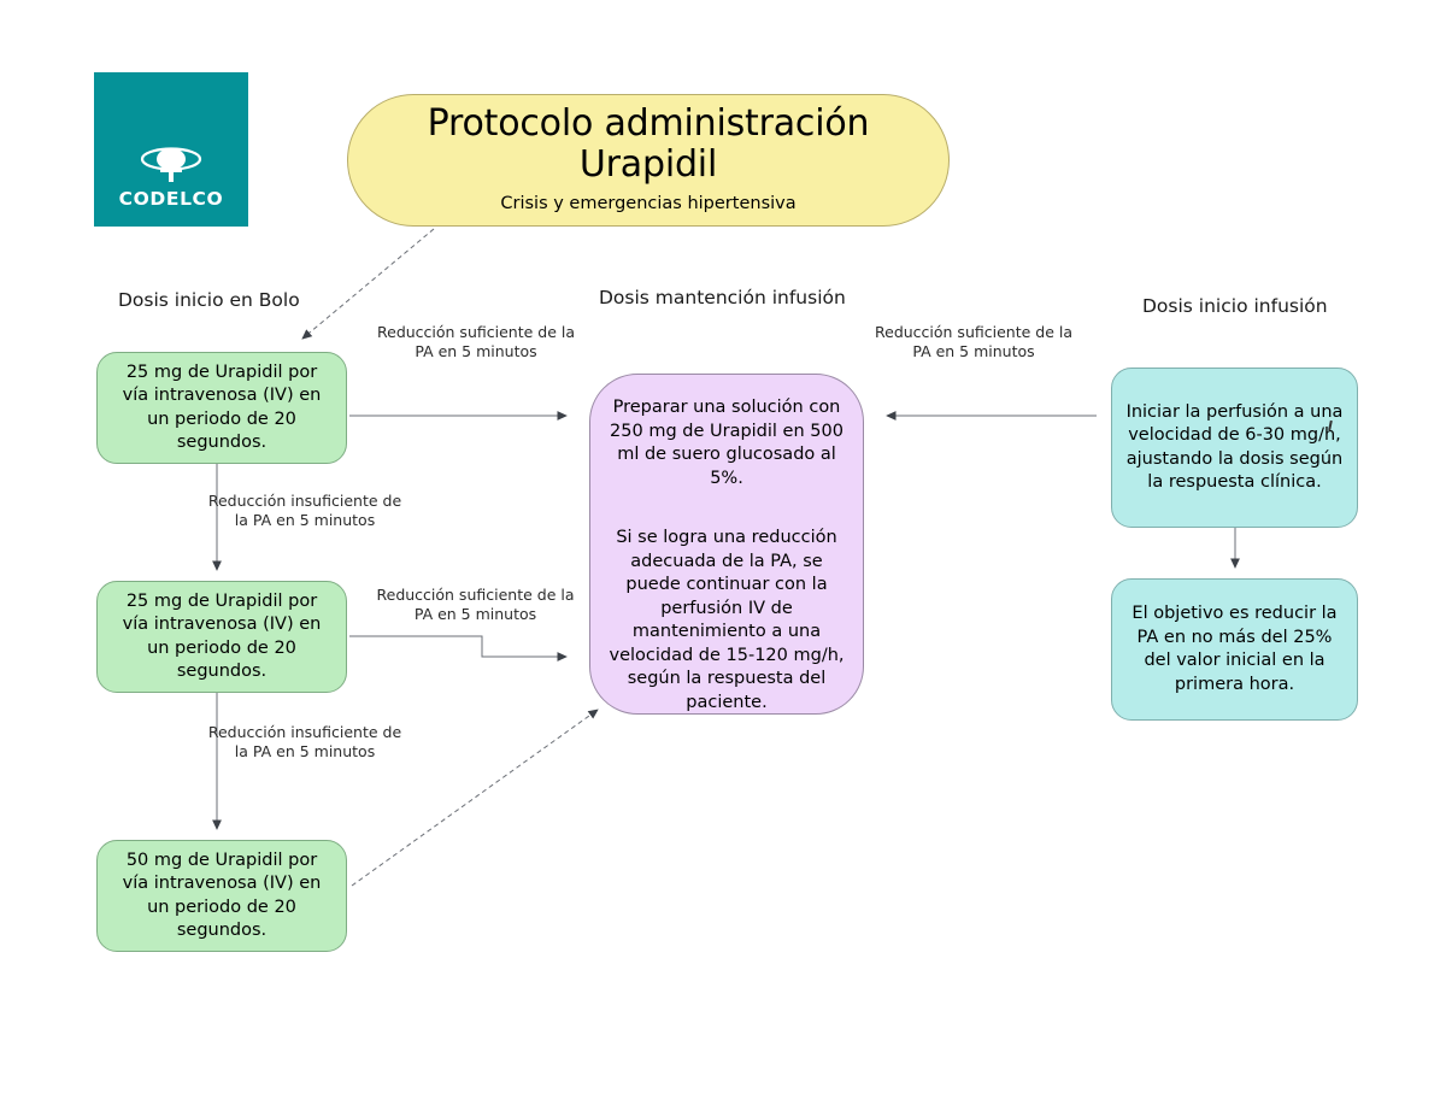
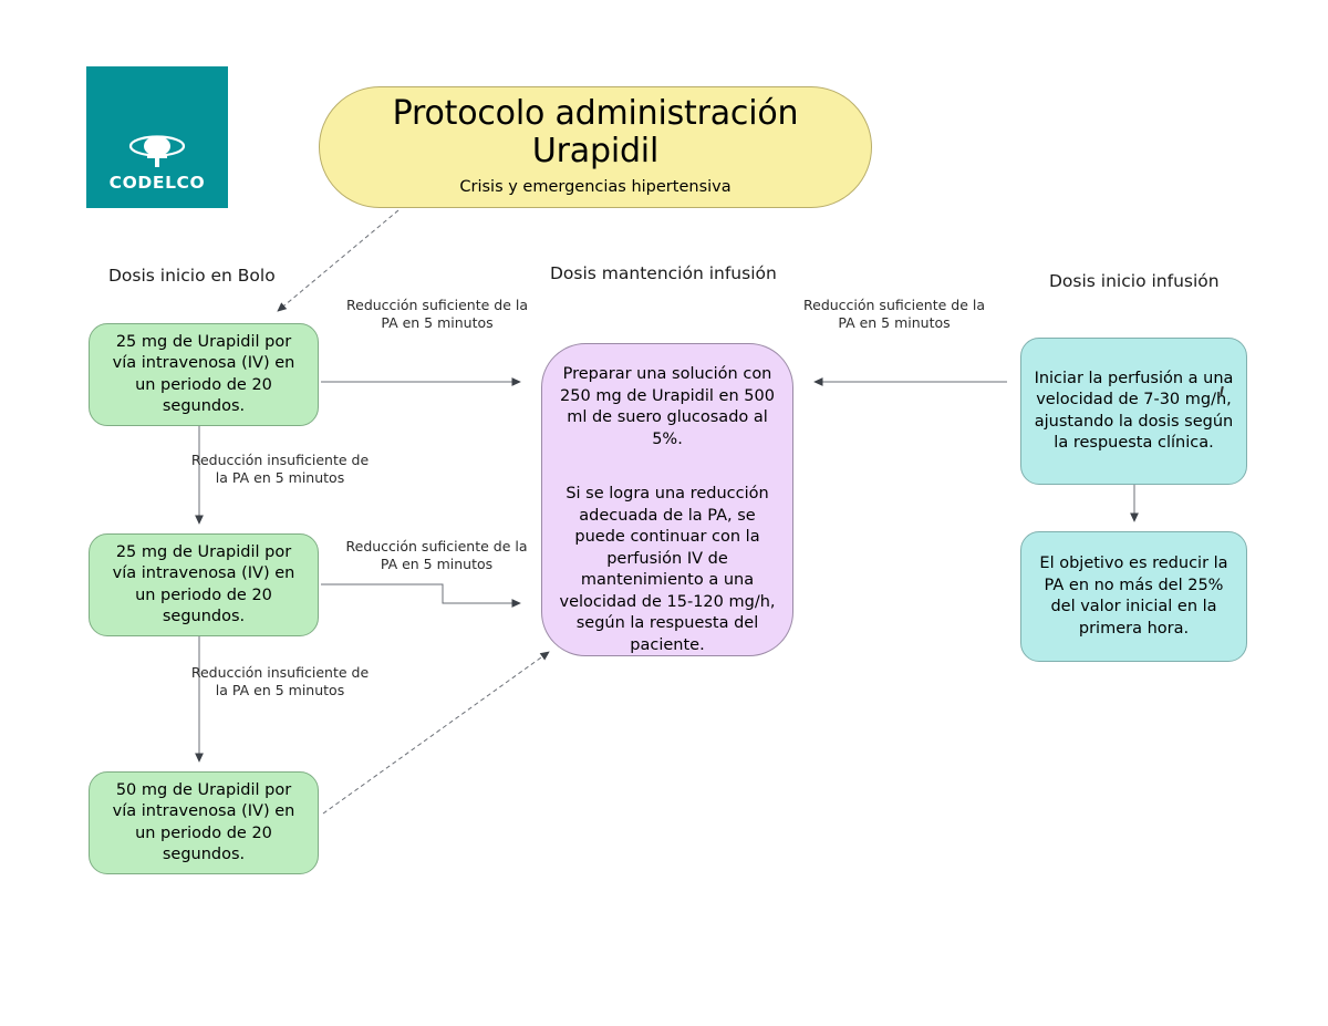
  CODELCO
  Protocolo administración
  Urapidil
  Crisis y emergencias hipertensiva
  Dosis inicio en Bolo
  Dosis mantención infusión
  Dosis inicio infusión
  25 mg de Urapidil por
  vía intravenosa (IV) en
  un periodo de 20
  segundos.
  25 mg de Urapidil por
  vía intravenosa (IV) en
  un periodo de 20
  segundos.
  50 mg de Urapidil por
  vía intravenosa (IV) en
  un periodo de 20
  segundos.
  Preparar una solución con 250 mg de Urapidil en 500 ml de suero glucosado al 5%.
  Si se logra una reducción adecuada de la PA, se puede continuar con la perfusión IV de mantenimiento a una velocidad de 15-120 mg/h, según la respuesta del paciente.
- Iniciar la perfusión a una velocidad de 6-30 mg/h, ajustando la dosis según la respuesta clínica.
+ Iniciar la perfusión a una velocidad de 7-30 mg/h, ajustando la dosis según la respuesta clínica.
  El objetivo es reducir la PA en no más del 25% del valor inicial en la primera hora.
  Reducción suficiente de la PA en 5 minutos
  Reducción insuficiente de la PA en 5 minutos
  Reducción suficiente de la PA en 5 minutos
  Reducción insuficiente de la PA en 5 minutos
  Reducción suficiente de la PA en 5 minutos
